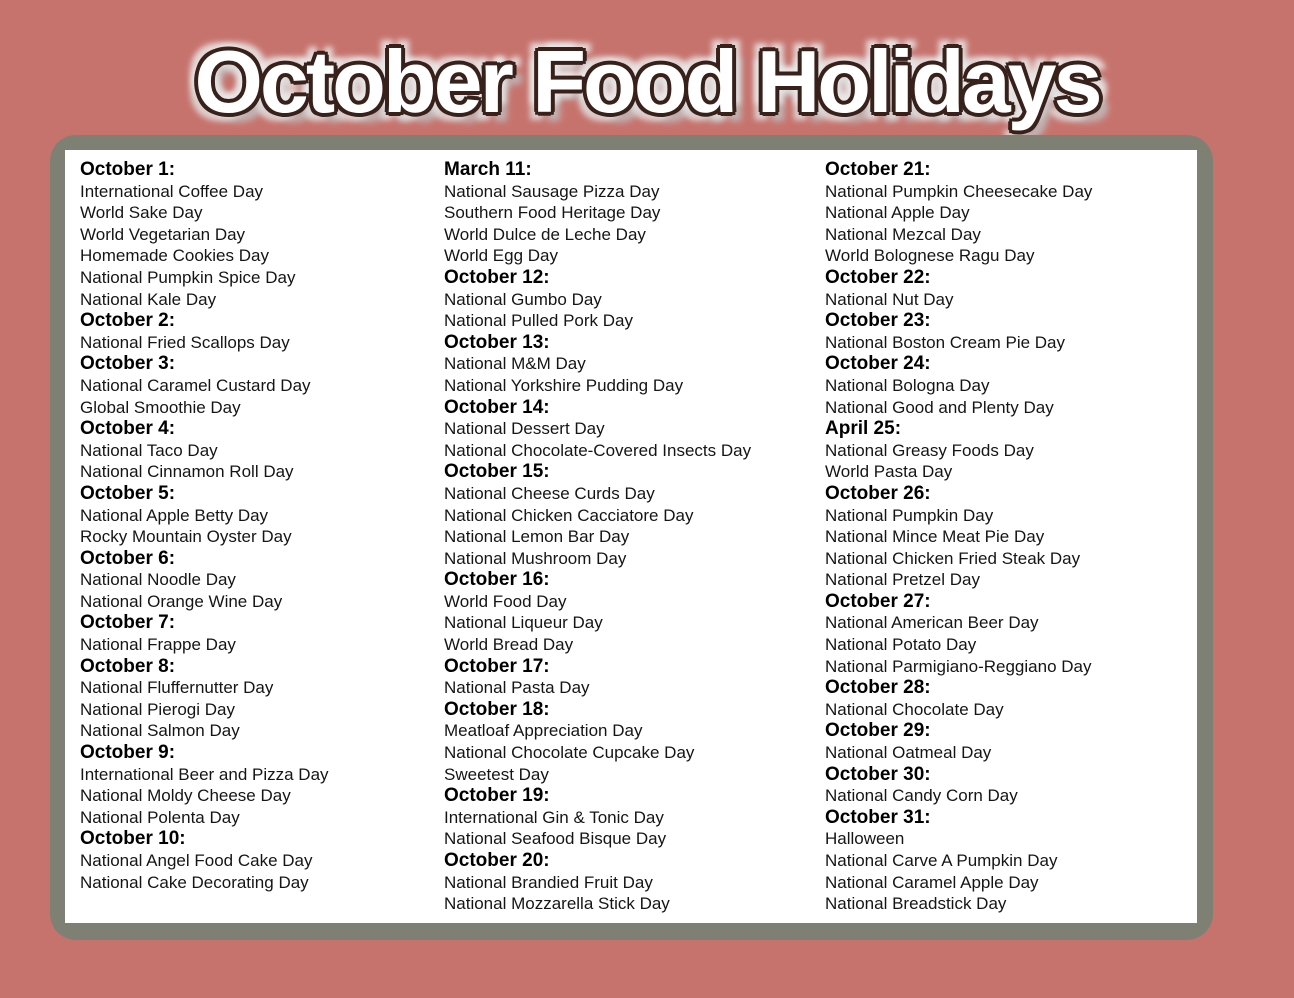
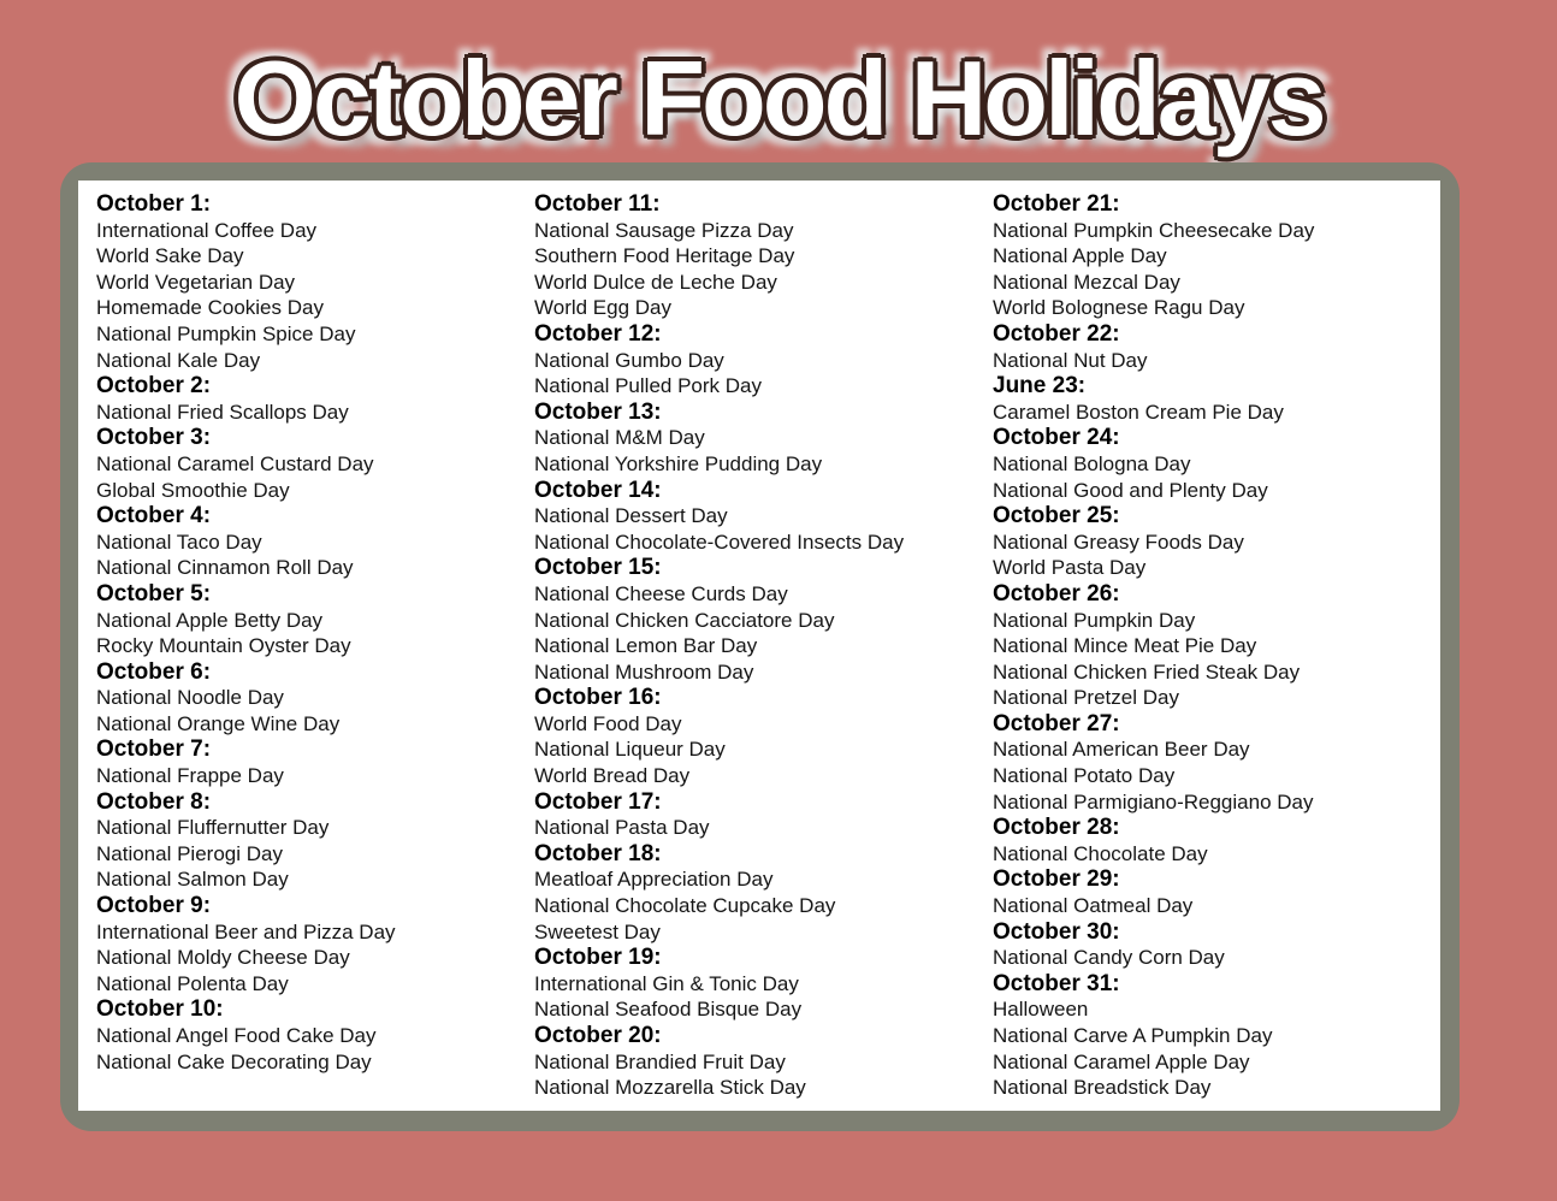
  October Food Holidays
  October 1:
  International Coffee Day
  World Sake Day
  World Vegetarian Day
  Homemade Cookies Day
  National Pumpkin Spice Day
  National Kale Day
  October 2:
  National Fried Scallops Day
  October 3:
  National Caramel Custard Day
  Global Smoothie Day
  October 4:
  National Taco Day
  National Cinnamon Roll Day
  October 5:
  National Apple Betty Day
  Rocky Mountain Oyster Day
  October 6:
  National Noodle Day
  National Orange Wine Day
  October 7:
  National Frappe Day
  October 8:
  National Fluffernutter Day
  National Pierogi Day
  National Salmon Day
  October 9:
  International Beer and Pizza Day
  National Moldy Cheese Day
  National Polenta Day
  October 10:
  National Angel Food Cake Day
  National Cake Decorating Day
- March 11:
+ October 11:
  National Sausage Pizza Day
  Southern Food Heritage Day
  World Dulce de Leche Day
  World Egg Day
  October 12:
  National Gumbo Day
  National Pulled Pork Day
  October 13:
  National M&M Day
  National Yorkshire Pudding Day
  October 14:
  National Dessert Day
  National Chocolate-Covered Insects Day
  October 15:
  National Cheese Curds Day
  National Chicken Cacciatore Day
  National Lemon Bar Day
  National Mushroom Day
  October 16:
  World Food Day
  National Liqueur Day
  World Bread Day
  October 17:
  National Pasta Day
  October 18:
  Meatloaf Appreciation Day
  National Chocolate Cupcake Day
  Sweetest Day
  October 19:
  International Gin & Tonic Day
  National Seafood Bisque Day
  October 20:
  National Brandied Fruit Day
  National Mozzarella Stick Day
  October 21:
  National Pumpkin Cheesecake Day
  National Apple Day
  National Mezcal Day
  World Bolognese Ragu Day
  October 22:
  National Nut Day
- October 23:
+ June 23:
- National Boston Cream Pie Day
+ Caramel Boston Cream Pie Day
  October 24:
  National Bologna Day
  National Good and Plenty Day
- April 25:
+ October 25:
  National Greasy Foods Day
  World Pasta Day
  October 26:
  National Pumpkin Day
  National Mince Meat Pie Day
  National Chicken Fried Steak Day
  National Pretzel Day
  October 27:
  National American Beer Day
  National Potato Day
  National Parmigiano-Reggiano Day
  October 28:
  National Chocolate Day
  October 29:
  National Oatmeal Day
  October 30:
  National Candy Corn Day
  October 31:
  Halloween
  National Carve A Pumpkin Day
  National Caramel Apple Day
  National Breadstick Day
